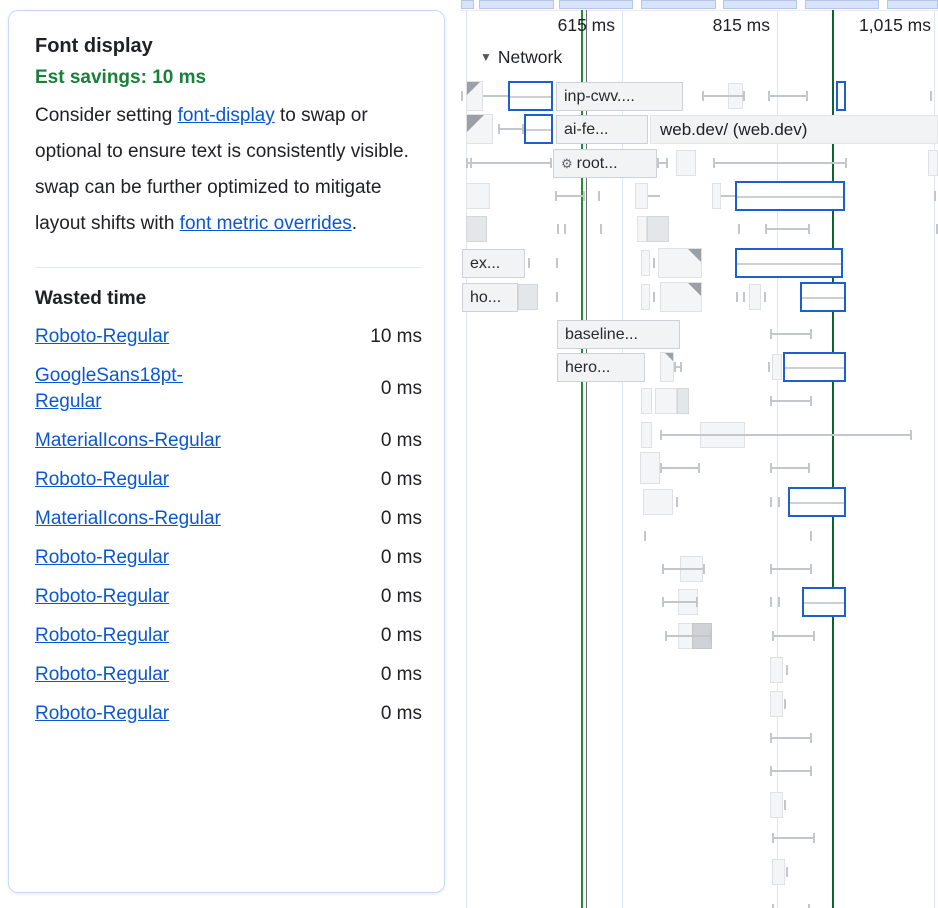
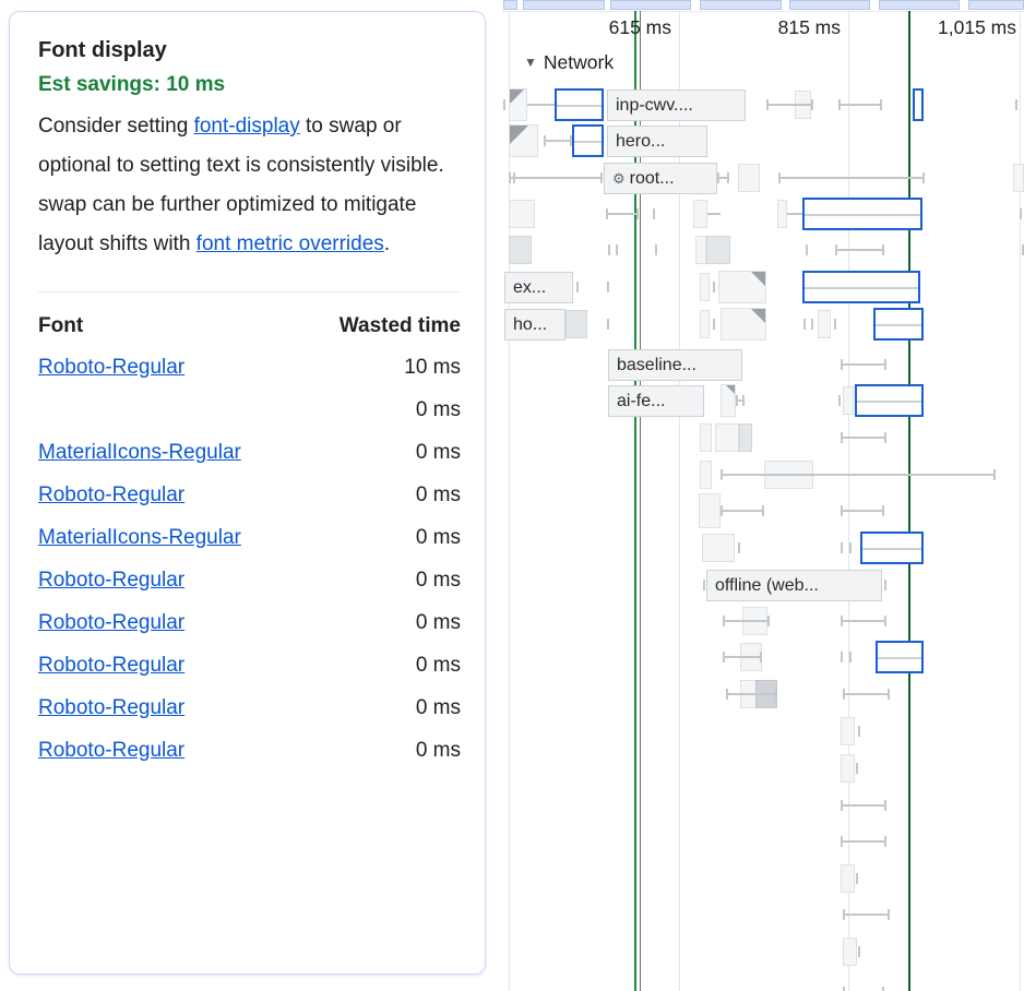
  Font display
  Est savings: 10 ms
- Consider setting font-display to swap or optional to ensure text is consistently visible. swap can be further optimized to mitigate layout shifts with font metric overrides.
+ Consider setting font-display to swap or optional to setting text is consistently visible. swap can be further optimized to mitigate layout shifts with font metric overrides.
+ Font
  Wasted time
  Roboto-Regular
  10 ms
- GoogleSans18pt-Regular
  0 ms
  MaterialIcons-Regular
  0 ms
  Roboto-Regular
  0 ms
  MaterialIcons-Regular
  0 ms
  Roboto-Regular
  0 ms
  Roboto-Regular
  0 ms
  Roboto-Regular
  0 ms
  Roboto-Regular
  0 ms
  Roboto-Regular
  0 ms
  ▼ Network
  615 ms
  815 ms
  1,015 ms
  inp-cwv....
- ai-fe...
+ hero...
- web.dev/ (web.dev)
  ⚙ root...
  ex...
  ho...
  baseline...
- hero...
+ ai-fe...
+ offline (web...
